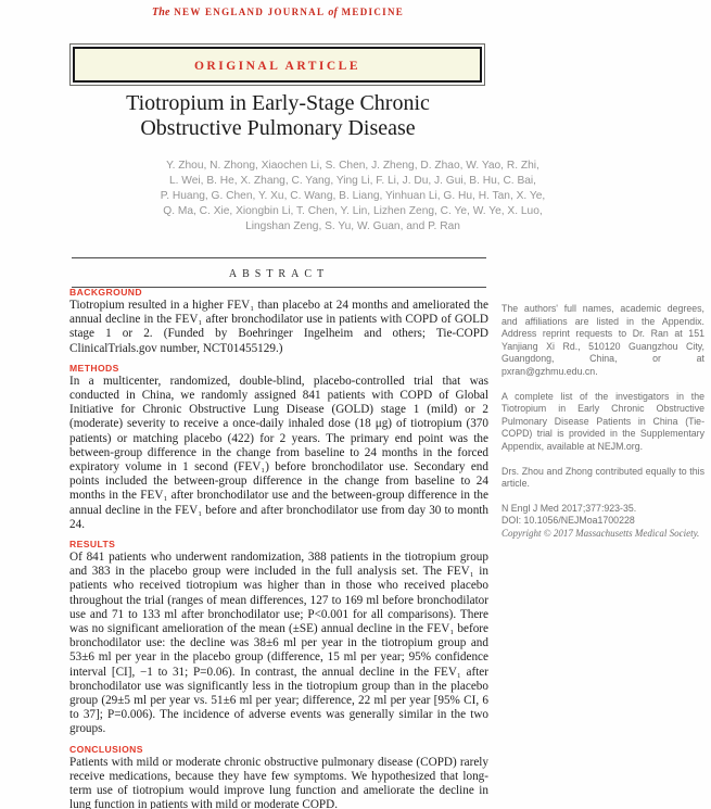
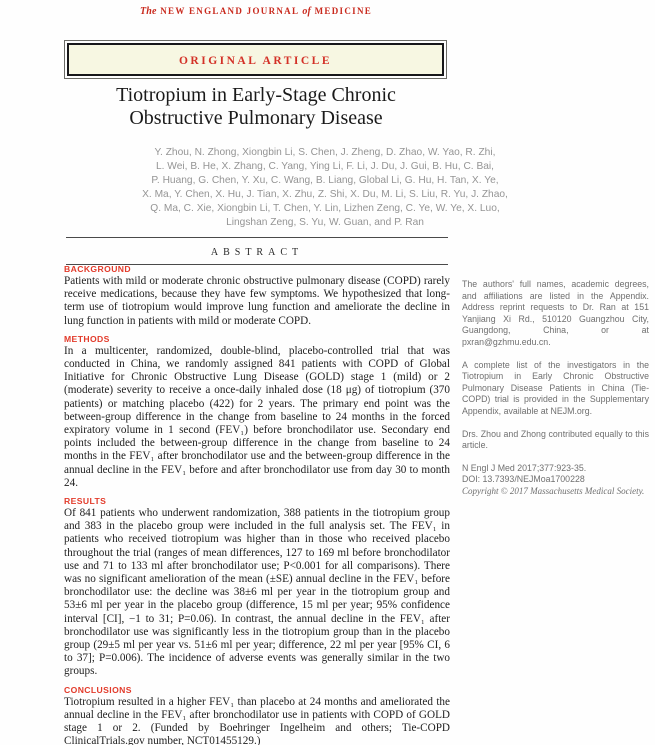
  The NEW ENGLAND JOURNAL of MEDICINE
  ORIGINAL ARTICLE
  Tiotropium in Early-Stage Chronic
  Obstructive Pulmonary Disease
- Y. Zhou, N. Zhong, Xiaochen Li, S. Chen, J. Zheng, D. Zhao, W. Yao, R. Zhi,
+ Y. Zhou, N. Zhong, Xiongbin Li, S. Chen, J. Zheng, D. Zhao, W. Yao, R. Zhi,
  L. Wei, B. He, X. Zhang, C. Yang, Ying Li, F. Li, J. Du, J. Gui, B. Hu, C. Bai,
- P. Huang, G. Chen, Y. Xu, C. Wang, B. Liang, Yinhuan Li, G. Hu, H. Tan, X. Ye,
+ P. Huang, G. Chen, Y. Xu, C. Wang, B. Liang, Global Li, G. Hu, H. Tan, X. Ye,
+ X. Ma, Y. Chen, X. Hu, J. Tian, X. Zhu, Z. Shi, X. Du, M. Li, S. Liu, R. Yu, J. Zhao,
  Q. Ma, C. Xie, Xiongbin Li, T. Chen, Y. Lin, Lizhen Zeng, C. Ye, W. Ye, X. Luo,
  Lingshan Zeng, S. Yu, W. Guan, and P. Ran
  ABSTRACT
  BACKGROUND
- Tiotropium resulted in a higher FEV₁ than placebo at 24 months and ameliorated the annual decline in the FEV₁ after bronchodilator use in patients with COPD of GOLD stage 1 or 2. (Funded by Boehringer Ingelheim and others; Tie-COPD ClinicalTrials.gov number, NCT01455129.)
+ Patients with mild or moderate chronic obstructive pulmonary disease (COPD) rarely receive medications, because they have few symptoms. We hypothesized that long-term use of tiotropium would improve lung function and ameliorate the decline in lung function in patients with mild or moderate COPD.
  METHODS
  In a multicenter, randomized, double-blind, placebo-controlled trial that was conducted in China, we randomly assigned 841 patients with COPD of Global Initiative for Chronic Obstructive Lung Disease (GOLD) stage 1 (mild) or 2 (moderate) severity to receive a once-daily inhaled dose (18 μg) of tiotropium (370 patients) or matching placebo (422) for 2 years. The primary end point was the between-group difference in the change from baseline to 24 months in the forced expiratory volume in 1 second (FEV₁) before bronchodilator use. Secondary end points included the between-group difference in the change from baseline to 24 months in the FEV₁ after bronchodilator use and the between-group difference in the annual decline in the FEV₁ before and after bronchodilator use from day 30 to month 24.
  RESULTS
  Of 841 patients who underwent randomization, 388 patients in the tiotropium group and 383 in the placebo group were included in the full analysis set. The FEV₁ in patients who received tiotropium was higher than in those who received placebo throughout the trial (ranges of mean differences, 127 to 169 ml before bronchodilator use and 71 to 133 ml after bronchodilator use; P<0.001 for all comparisons). There was no significant amelioration of the mean (±SE) annual decline in the FEV₁ before bronchodilator use: the decline was 38±6 ml per year in the tiotropium group and 53±6 ml per year in the placebo group (difference, 15 ml per year; 95% confidence interval [CI], −1 to 31; P=0.06). In contrast, the annual decline in the FEV₁ after bronchodilator use was significantly less in the tiotropium group than in the placebo group (29±5 ml per year vs. 51±6 ml per year; difference, 22 ml per year [95% CI, 6 to 37]; P=0.006). The incidence of adverse events was generally similar in the two groups.
  CONCLUSIONS
- Patients with mild or moderate chronic obstructive pulmonary disease (COPD) rarely receive medications, because they have few symptoms. We hypothesized that long-term use of tiotropium would improve lung function and ameliorate the decline in lung function in patients with mild or moderate COPD.
+ Tiotropium resulted in a higher FEV₁ than placebo at 24 months and ameliorated the annual decline in the FEV₁ after bronchodilator use in patients with COPD of GOLD stage 1 or 2. (Funded by Boehringer Ingelheim and others; Tie-COPD ClinicalTrials.gov number, NCT01455129.)
  The authors' full names, academic degrees, and affiliations are listed in the Appendix. Address reprint requests to Dr. Ran at 151 Yanjiang Xi Rd., 510120 Guangzhou City, Guangdong, China, or at pxran@gzhmu.edu.cn.
  A complete list of the investigators in the Tiotropium in Early Chronic Obstructive Pulmonary Disease Patients in China (Tie-COPD) trial is provided in the Supplementary Appendix, available at NEJM.org.
  Drs. Zhou and Zhong contributed equally to this article.
  N Engl J Med 2017;377:923-35.
- DOI: 10.1056/NEJMoa1700228
+ DOI: 13.7393/NEJMoa1700228
  Copyright © 2017 Massachusetts Medical Society.
